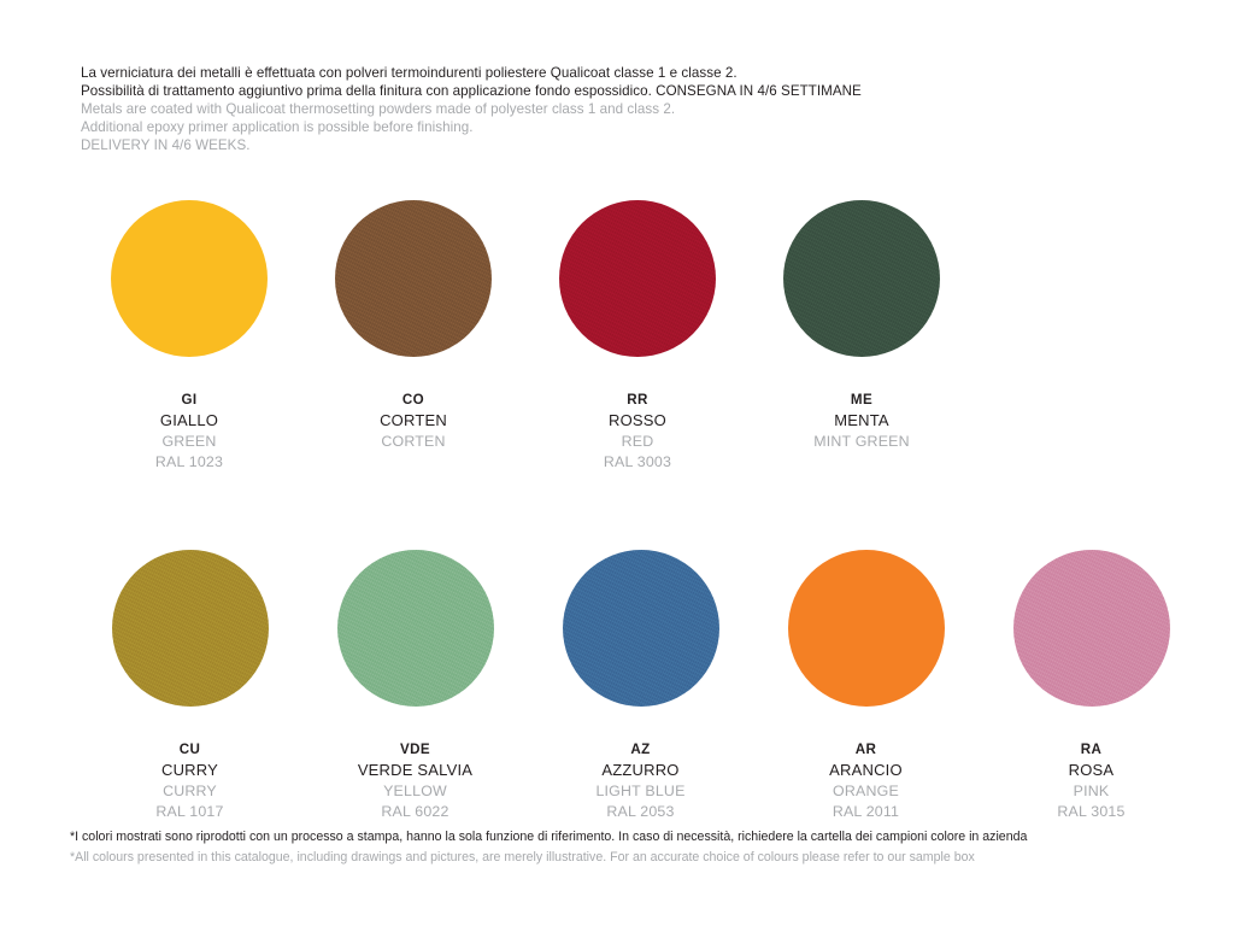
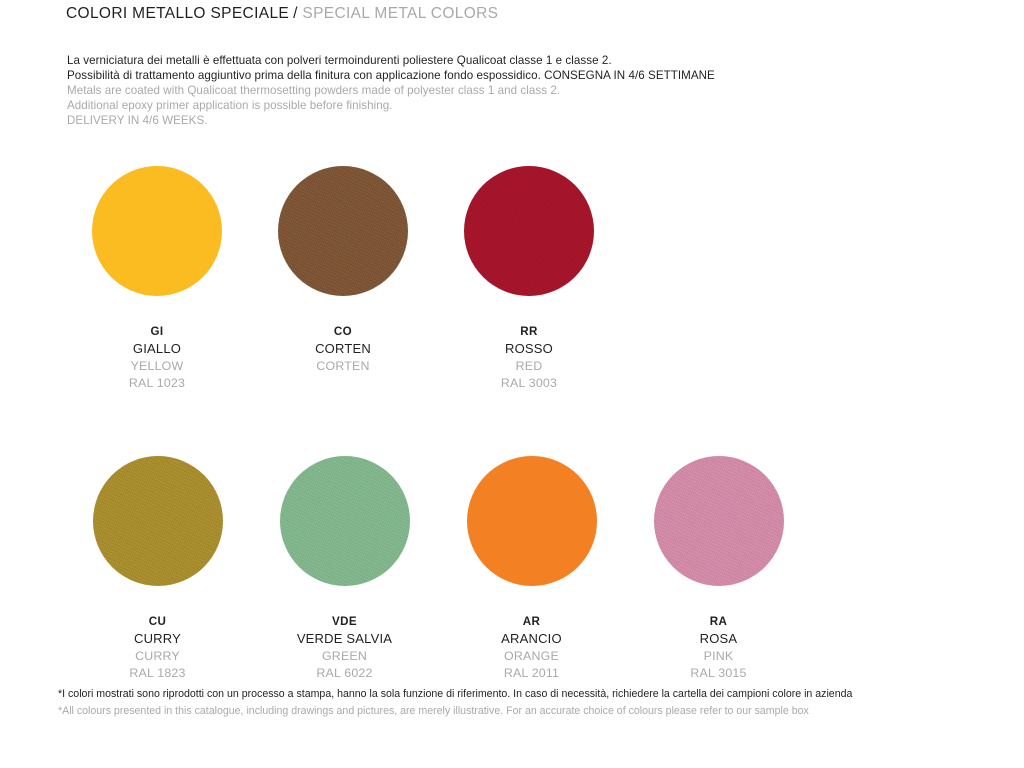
+ COLORI METALLO SPECIALE
+ /
+ SPECIAL METAL COLORS
  La verniciatura dei metalli è effettuata con polveri termoindurenti poliestere Qualicoat classe 1 e classe 2.
  Possibilità di trattamento aggiuntivo prima della finitura con applicazione fondo espossidico. CONSEGNA IN 4/6 SETTIMANE
  Metals are coated with Qualicoat thermosetting powders made of polyester class 1 and class 2.
  Additional epoxy primer application is possible before finishing.
  DELIVERY IN 4/6 WEEKS.
  GI
  GIALLO
- GREEN
+ YELLOW
  RAL 1023
  CO
  CORTEN
  CORTEN
  RR
  ROSSO
  RED
  RAL 3003
- ME
- MENTA
- MINT GREEN
  CU
  CURRY
  CURRY
- RAL 1017
+ RAL 1823
  VDE
  VERDE SALVIA
- YELLOW
+ GREEN
  RAL 6022
- AZ
- AZZURRO
- LIGHT BLUE
- RAL 2053
  AR
  ARANCIO
  ORANGE
  RAL 2011
  RA
  ROSA
  PINK
  RAL 3015
  *I colori mostrati sono riprodotti con un processo a stampa, hanno la sola funzione di riferimento. In caso di necessità, richiedere la cartella dei campioni colore in azienda
  *All colours presented in this catalogue, including drawings and pictures, are merely illustrative. For an accurate choice of colours please refer to our sample box
